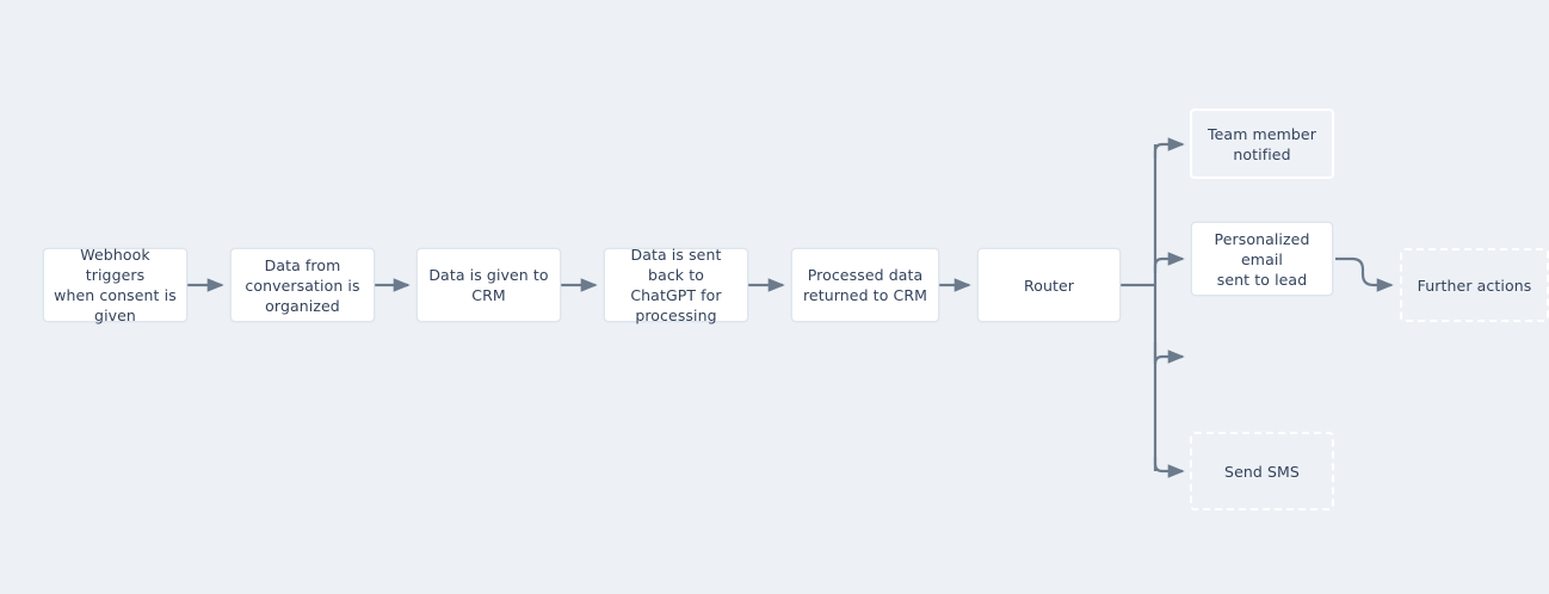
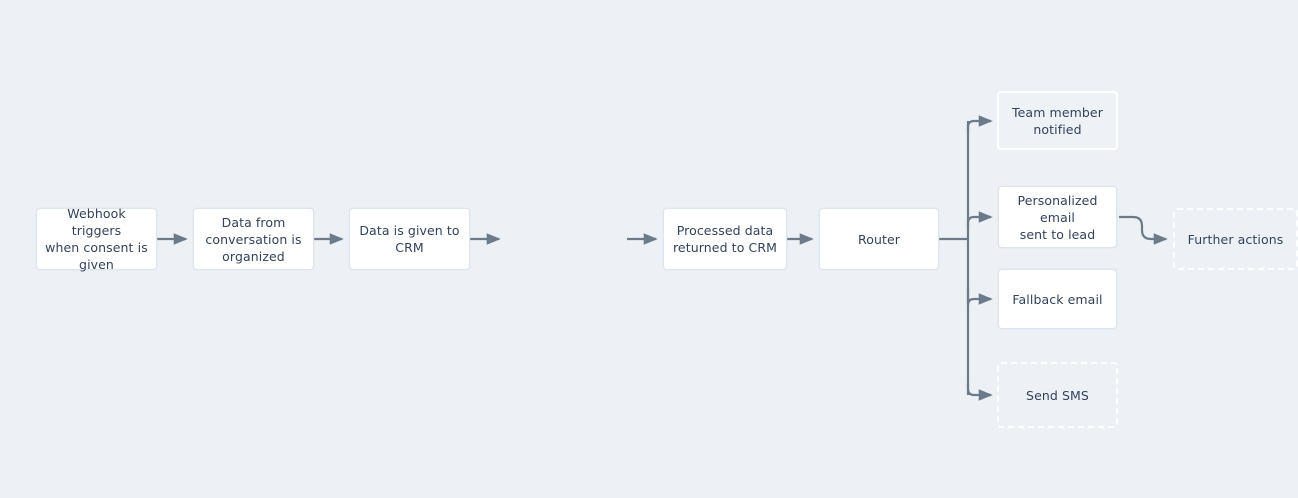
  Webhook triggers
  when consent is
  given
  Data from
  conversation is
  organized
  Data is given to CRM
- Data is sent back to
- ChatGPT for
- processing
  Processed data
  returned to CRM
  Router
  Team member
  notified
  Personalized email
  sent to lead
+ Fallback email
  Send SMS
  Further actions
